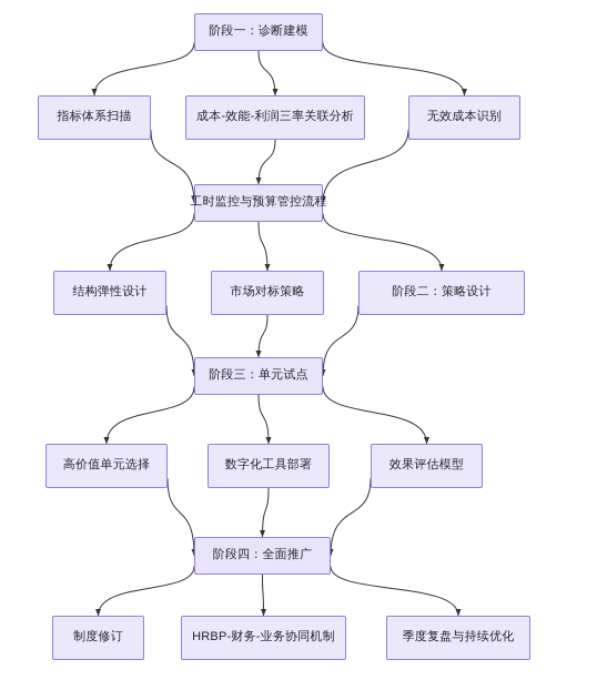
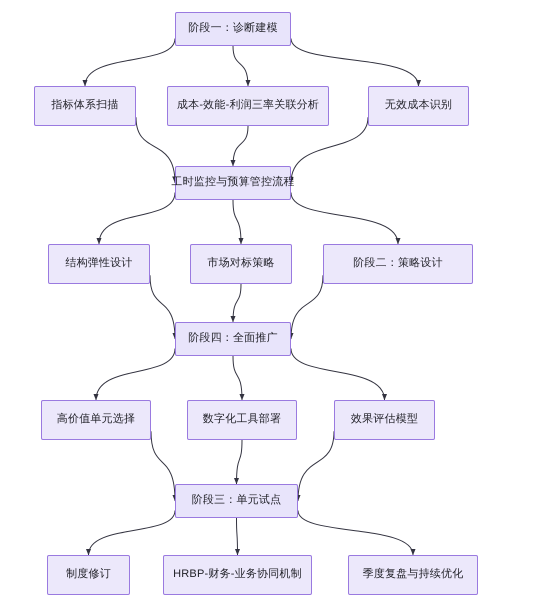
  阶段一：诊断建模
  指标体系扫描
  成本-效能-利润三率关联分析
  无效成本识别
  工时监控与预算管控流程
  结构弹性设计
  市场对标策略
  阶段二：策略设计
- 阶段三：单元试点
+ 阶段四：全面推广
  高价值单元选择
  数字化工具部署
  效果评估模型
- 阶段四：全面推广
+ 阶段三：单元试点
  制度修订
  HRBP-财务-业务协同机制
  季度复盘与持续优化
